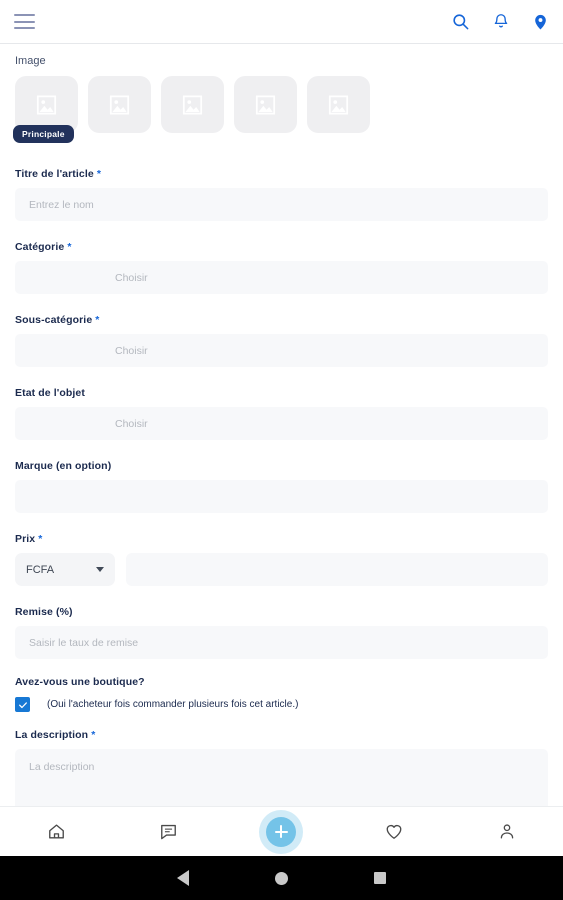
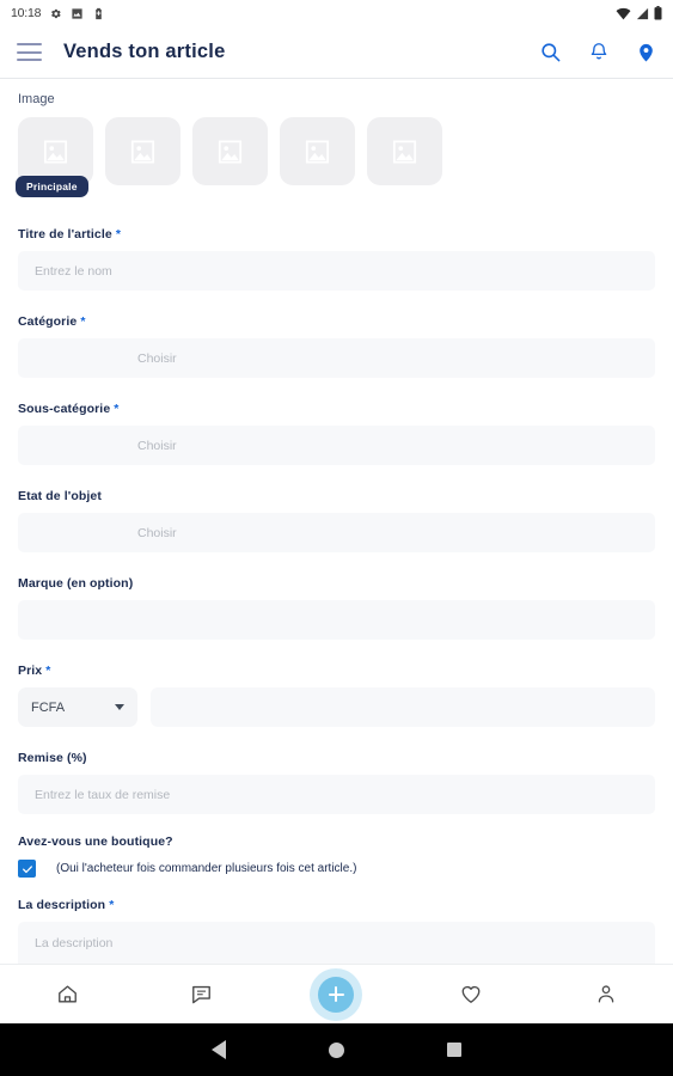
+ 10:18
+ Vends ton article
  Image
  Principale
  Titre de l'article *
  Entrez le nom
  Catégorie *
  Choisir
  Sous-catégorie *
  Choisir
  Etat de l'objet
  Choisir
  Marque (en option)
  Prix *
  FCFA
  Remise (%)
- Saisir le taux de remise
+ Entrez le taux de remise
  Avez-vous une boutique?
  (Oui l'acheteur fois commander plusieurs fois cet article.)
  La description *
  La description
